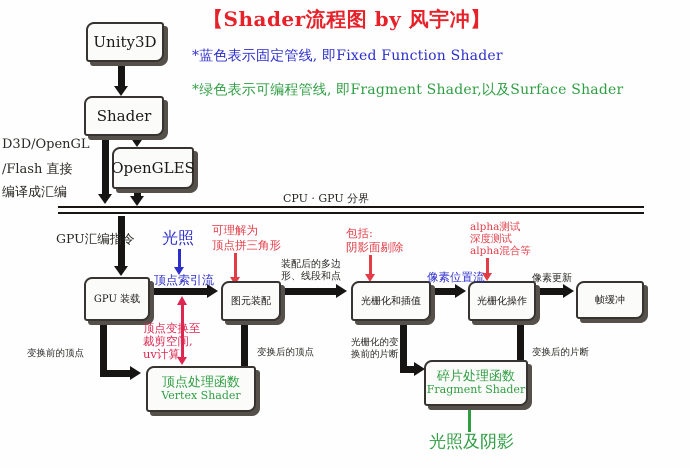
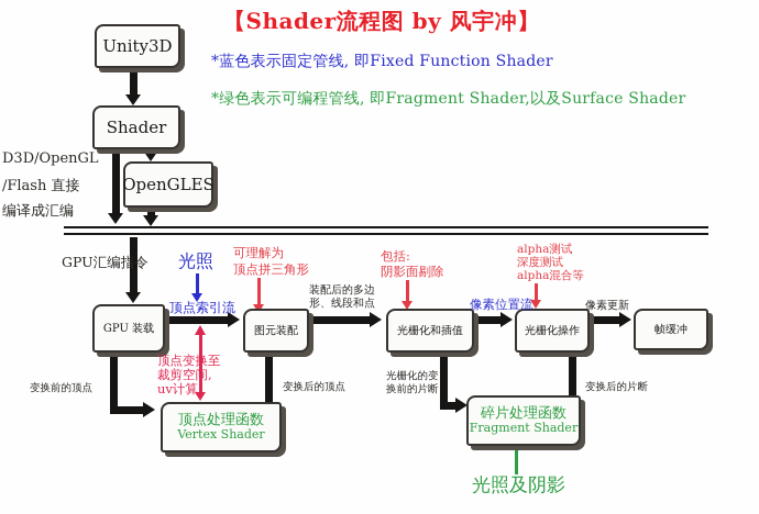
  【Shader流程图 by 风宇冲】
  *蓝色表示固定管线, 即Fixed Function Shader
  *绿色表示可编程管线, 即Fragment Shader,以及Surface Shader
  Unity3D
  Shader
  OpenGLES
  D3D/OpenGL
  /Flash 直接
  编译成汇编
- CPU · GPU 分界
  GPU汇编指令
  GPU 装载
  图元装配
  光栅化和插值
  光栅化操作
  帧缓冲
  顶点索引流
  装配后的多边
  形、线段和点
  像素位置流
  像素更新
  光照
  可理解为
  顶点拼三角形
  包括:
  阴影面剔除
  alpha测试
  深度测试
  alpha混合等
  变换前的顶点
  顶点处理函数
  Vertex Shader
  顶点变换至
  裁剪空间,
  uv计算
  变换后的顶点
  光栅化的变
  换前的片断
  碎片处理函数
  Fragment Shader
  变换后的片断
  光照及阴影
